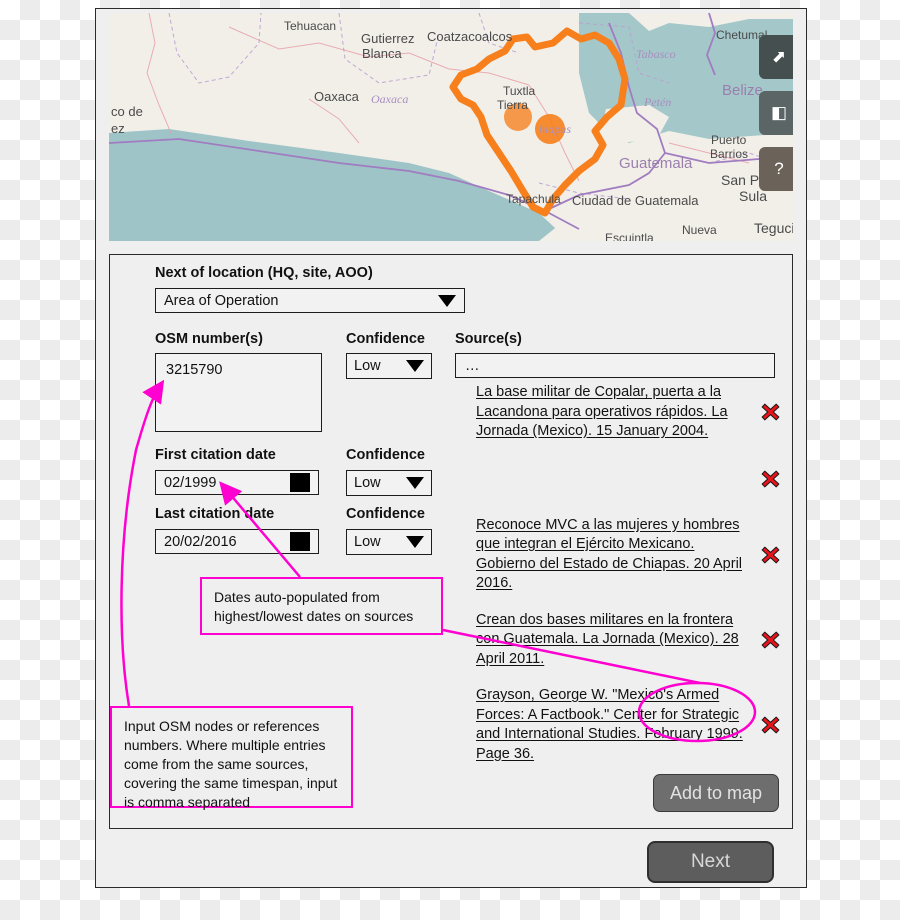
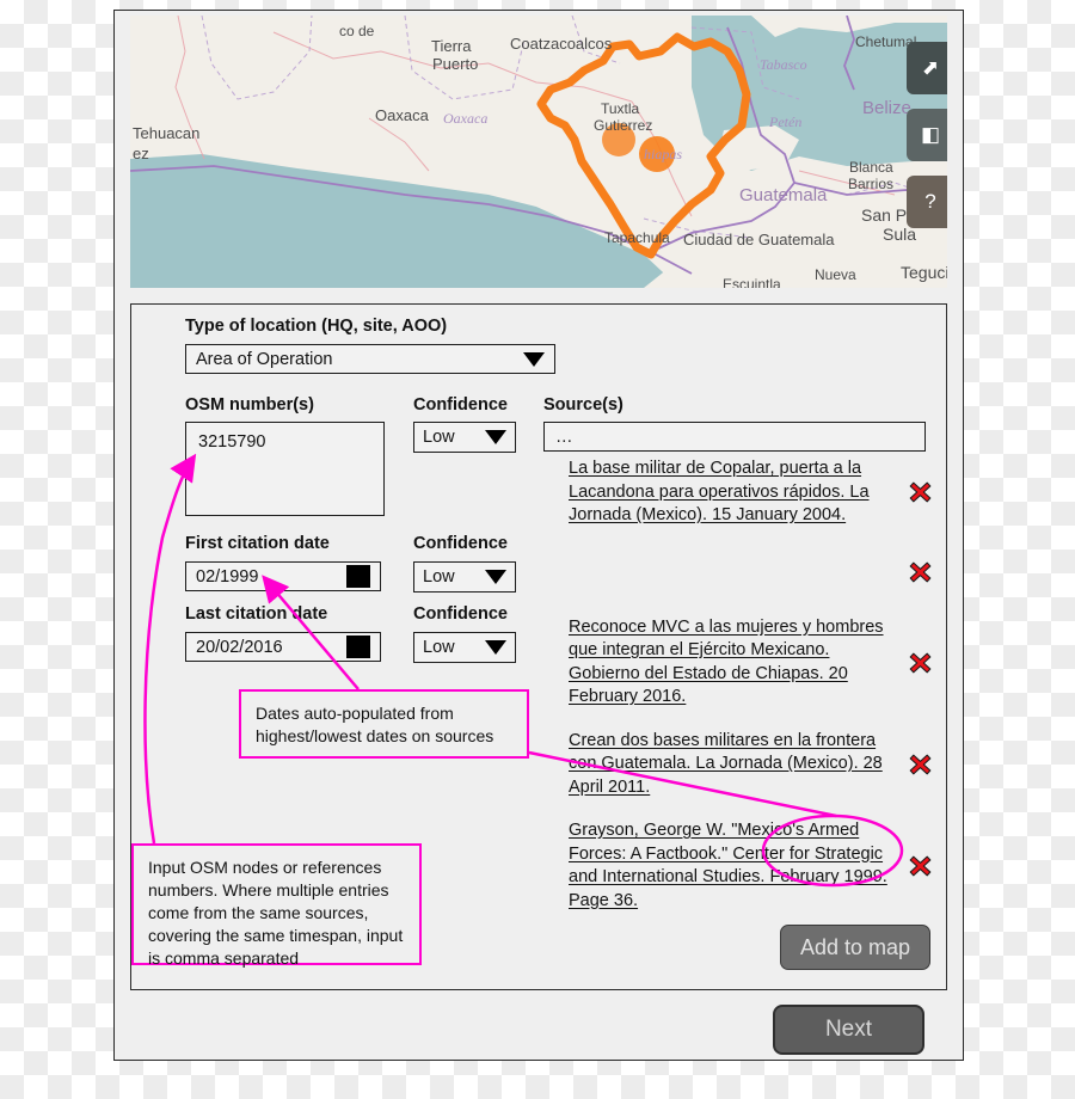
- Tehuacan
+ co de
- Gutierrez
+ Tierra
- Blanca
+ Puerto
  Coatzacoalcos
  Oaxaca
  Tuxtla
- Tierra
+ Gutierrez
  Tapachula
  Chetum
- Puerto
+ Blanca
  Barrios
  Sula
  Nueva
  Escuintla
  Ciudad de Guatemala
- co de
+ Tehuacan
  ez
  Belize
  Guatemala
  Oaxaca
  Tabasco
  Petén
  hiapas
  ⬈
  ◧
  ?
- Next of location (HQ, site, AOO)
+ Type of location (HQ, site, AOO)
  Area of Operation
  OSM number(s)
  3215790
  Confidence
  Low
  First citation date
  02/1999
  Confidence
  Low
  Last citation date
  20/02/2016
  Confidence
  Low
  Source(s)
  …
  La base militar de Copalar, puerta a la Lacandona para operativos rápidos. La Jornada (Mexico). 15 January 2004.
- Reconoce MVC a las mujeres y hombres que integran el Ejército Mexicano. Gobierno del Estado de Chiapas. 20 April 2016.
+ Reconoce MVC a las mujeres y hombres que integran el Ejército Mexicano. Gobierno del Estado de Chiapas. 20 February 2016.
  Crean dos bases militares en la frontera cn Guatemala. La Jornada (Mexico). 28 April 2011.
  Grayson, George W. "Mexio's Armed Forces: A Factbook." Center for Strategic and International Studies. Fbruary 199. Page 36.
  Add to map
  Next
  Dates auto-populated from highest/lowest dates on sources
  Input OSM nodes or references numbers. Where multiple entries come from the same sources, covering the same timespan, input is comma separated
